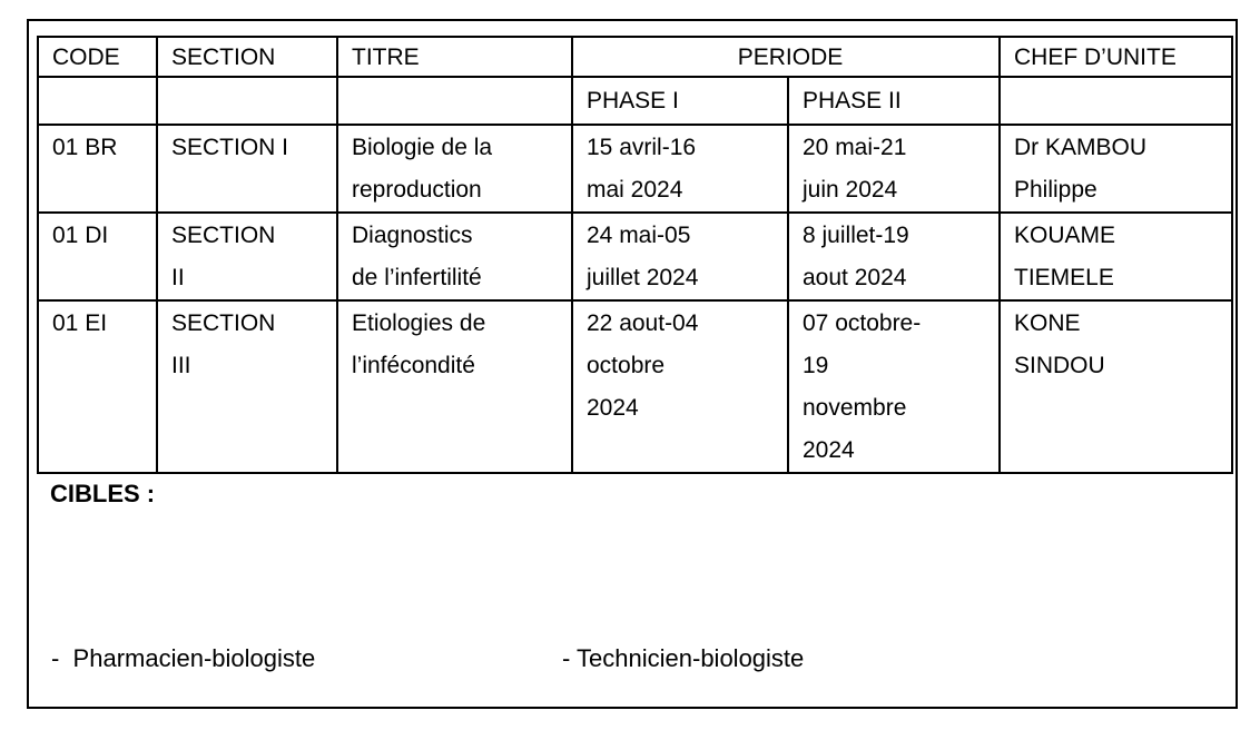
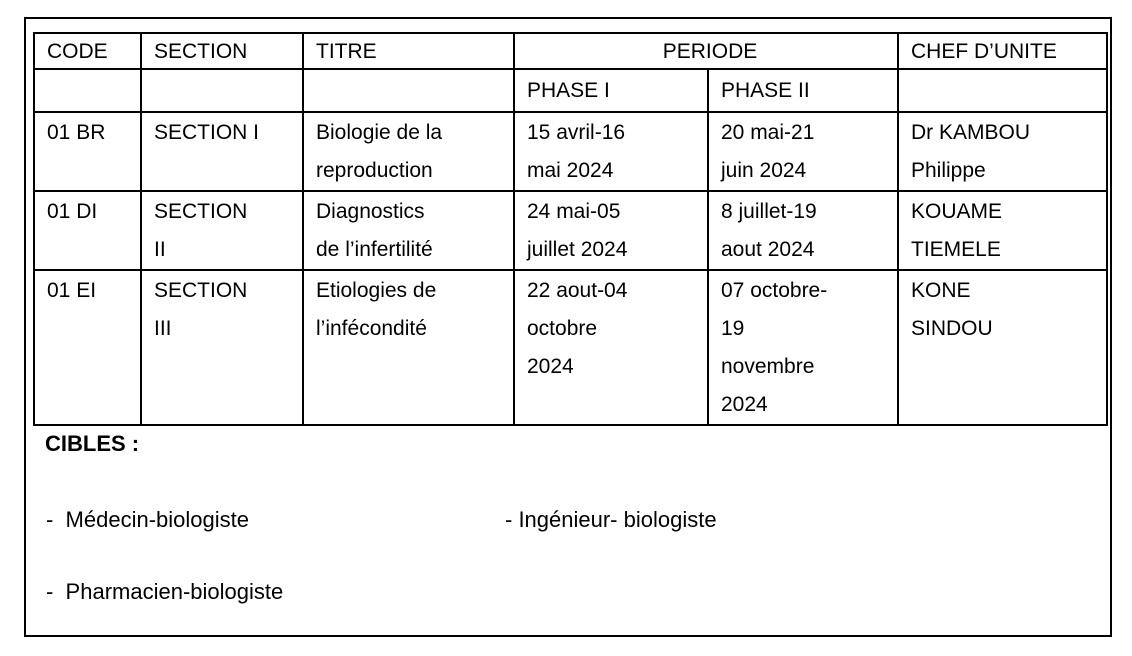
  CODE	SECTION	TITRE	PERIODE	CHEF D’UNITE
  			PHASE I	PHASE II
  01 BR	SECTION I	Biologie de la reproduction	15 avril-16 mai 2024	20 mai-21 juin 2024	Dr KAMBOU Philippe
  01 DI	SECTION II	Diagnostics de l’infertilité	24 mai-05 juillet 2024	8 juillet-19 aout 2024	KOUAME TIEMELE
  01 EI	SECTION III	Etiologies de l’infécondité	22 aout-04 octobre 2024	07 octobre- 19 novembre 2024	KONE SINDOU
  CIBLES :
+ - Médecin-biologiste
+ - Ingénieur- biologiste
  - Pharmacien-biologiste
- - Technicien-biologiste
